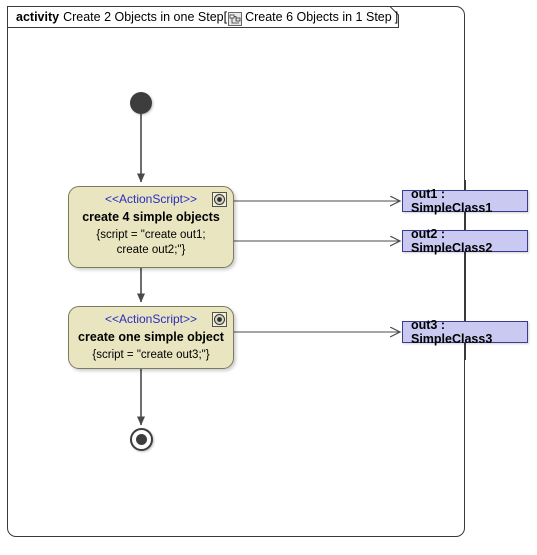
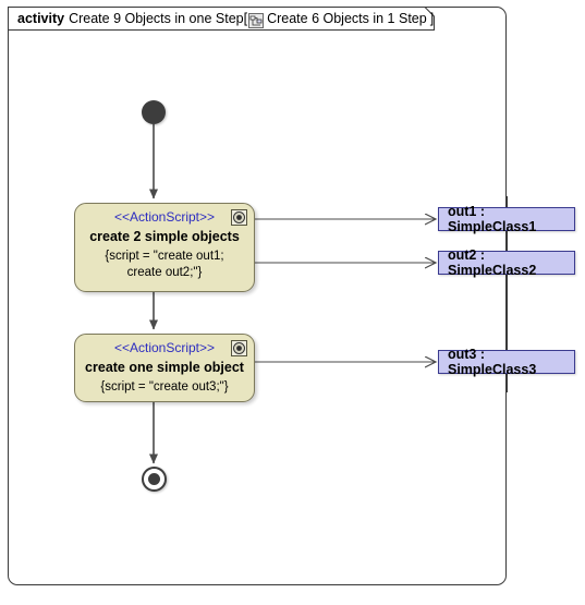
  activity
- Create 2 Objects in one Step
+ Create 9 Objects in one Step
  [
  Create 6 Objects in 1 Step
  ]
  <<ActionScript>>
- create 4 simple objects
+ create 2 simple objects
  {script = "create out1;
  create out2;"}
  <<ActionScript>>
  create one simple object
  {script = "create out3;"}
  out1 : SimpleClass1
  out2 : SimpleClass2
  out3 : SimpleClass3
